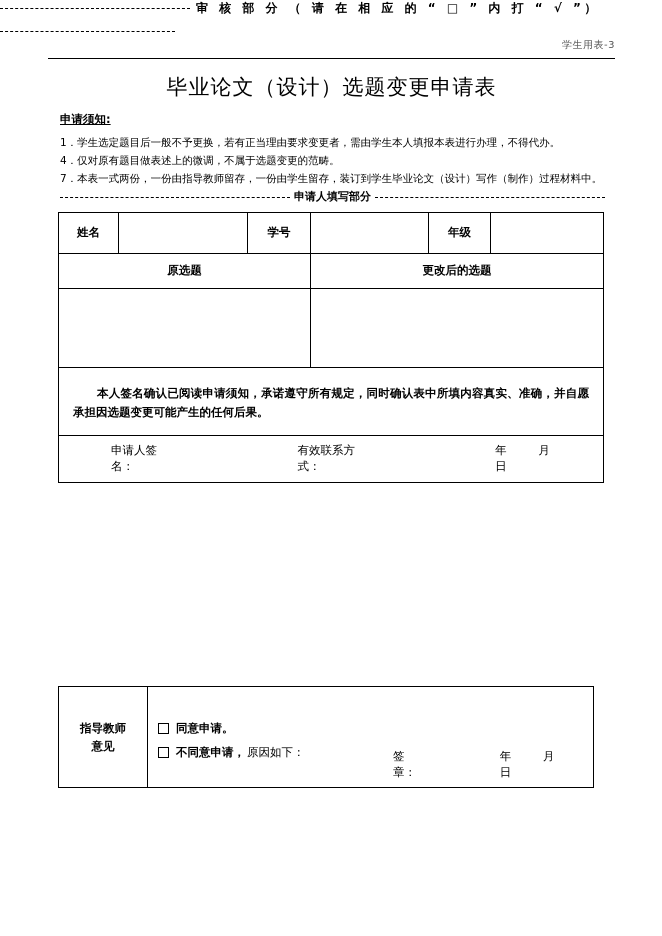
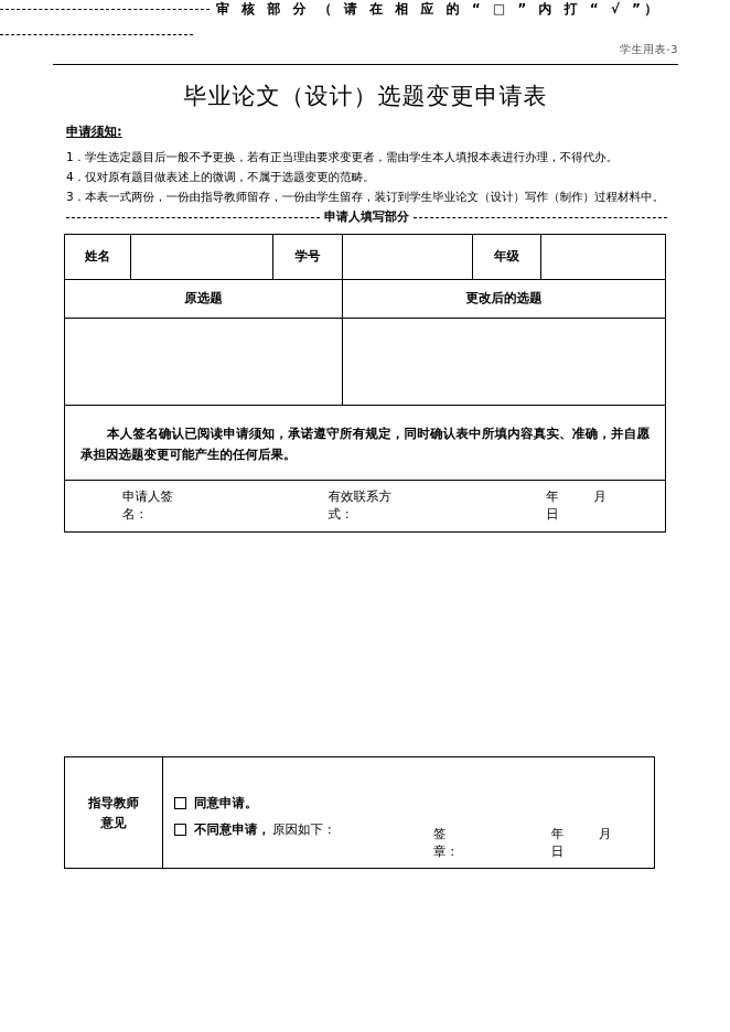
  学生用表-3
  毕业论文（设计）选题变更申请表
  申请须知:
  1．学生选定题目后一般不予更换，若有正当理由要求变更者，需由学生本人填报本表进行办理，不得代办。
  4．仅对原有题目做表述上的微调，不属于选题变更的范畴。
- 7．本表一式两份，一份由指导教师留存，一份由学生留存，装订到学生毕业论文（设计）写作（制作）过程材料中。
+ 3．本表一式两份，一份由指导教师留存，一份由学生留存，装订到学生毕业论文（设计）写作（制作）过程材料中。
  申请人填写部分
  姓名		学号		年级
  原选题	更改后的选题
  本人签名确认已阅读申请须知，承诺遵守所有规定，同时确认表中所填内容真实、准确，并自愿承担因选题变更可能产生的任何后果。
  申请人签名： 有效联系方式： 年 月 日
  审 核 部 分 （ 请 在 相 应 的 “ □ ” 内 打 “ √ ”）
  指导教师 意见	同意申请。 不同意申请， 原因如下： 签章： 年 月 日
